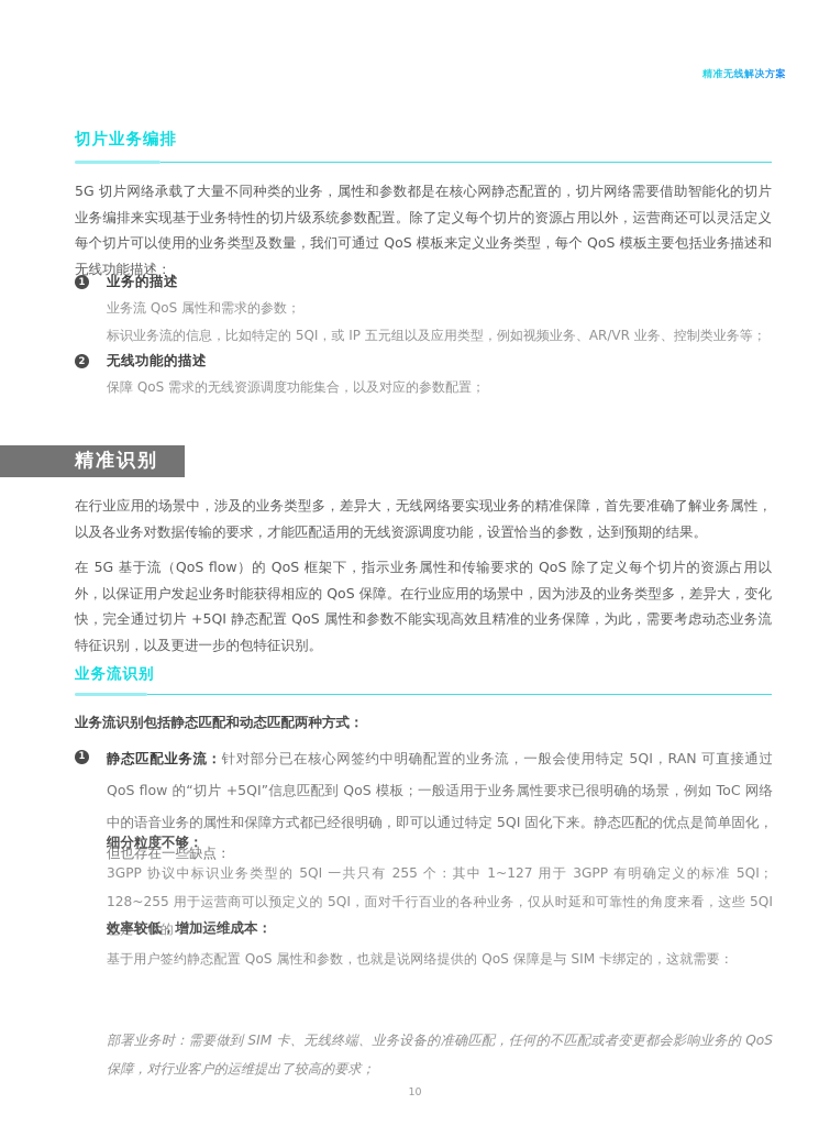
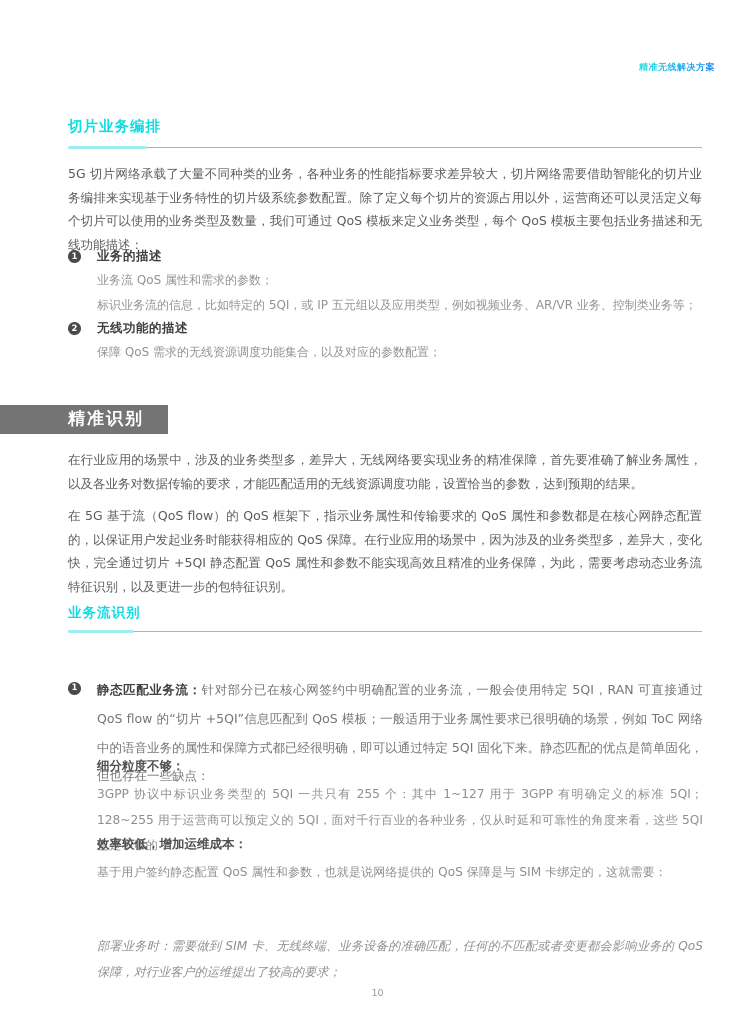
  精准无线解决方案
  切片业务编排
- 5G 切片网络承载了大量不同种类的业务，属性和参数都是在核心网静态配置的，切片网络需要借助智能化的切片业务编排来实现基于业务特性的切片级系统参数配置。除了定义每个切片的资源占用以外，运营商还可以灵活定义每个切片可以使用的业务类型及数量，我们可通过 QoS 模板来定义业务类型，每个 QoS 模板主要包括业务描述和无线功能描述：
+ 5G 切片网络承载了大量不同种类的业务，各种业务的性能指标要求差异较大，切片网络需要借助智能化的切片业务编排来实现基于业务特性的切片级系统参数配置。除了定义每个切片的资源占用以外，运营商还可以灵活定义每个切片可以使用的业务类型及数量，我们可通过 QoS 模板来定义业务类型，每个 QoS 模板主要包括业务描述和无线功能描述：
  1
  业务的描述
  业务流 QoS 属性和需求的参数；
  标识业务流的信息，比如特定的 5QI，或 IP 五元组以及应用类型，例如视频业务、AR/VR 业务、控制类业务等；
  2
  无线功能的描述
  保障 QoS 需求的无线资源调度功能集合，以及对应的参数配置；
  精准识别
  在行业应用的场景中，涉及的业务类型多，差异大，无线网络要实现业务的精准保障，首先要准确了解业务属性，以及各业务对数据传输的要求，才能匹配适用的无线资源调度功能，设置恰当的参数，达到预期的结果。
- 在 5G 基于流（QoS flow）的 QoS 框架下，指示业务属性和传输要求的 QoS 除了定义每个切片的资源占用以外，以保证用户发起业务时能获得相应的 QoS 保障。在行业应用的场景中，因为涉及的业务类型多，差异大，变化快，完全通过切片 +5QI 静态配置 QoS 属性和参数不能实现高效且精准的业务保障，为此，需要考虑动态业务流特征识别，以及更进一步的包特征识别。
+ 在 5G 基于流（QoS flow）的 QoS 框架下，指示业务属性和传输要求的 QoS 属性和参数都是在核心网静态配置的，以保证用户发起业务时能获得相应的 QoS 保障。在行业应用的场景中，因为涉及的业务类型多，差异大，变化快，完全通过切片 +5QI 静态配置 QoS 属性和参数不能实现高效且精准的业务保障，为此，需要考虑动态业务流特征识别，以及更进一步的包特征识别。
  业务流识别
- 业务流识别包括静态匹配和动态匹配两种方式：
  1
  静态匹配业务流：针对部分已在核心网签约中明确配置的业务流，一般会使用特定 5QI，RAN 可直接通过 QoS flow 的“切片 +5QI”信息匹配到 QoS 模板；一般适用于业务属性要求已很明确的场景，例如 ToC 网络中的语音业务的属性和保障方式都已经很明确，即可以通过特定 5QI 固化下来。静态匹配的优点是简单固化，但也存在一些缺点：
  细分粒度不够：
  3GPP 协议中标识业务类型的 5QI 一共只有 255 个：其中 1~127 用于 3GPP 有明确定义的标准 5QI；128~255 用于运营商可以预定义的 5QI，面对千行百业的各种业务，仅从时延和可靠性的角度来看，这些 5QI 也是不够的；
  效率较低，增加运维成本：
  基于用户签约静态配置 QoS 属性和参数，也就是说网络提供的 QoS 保障是与 SIM 卡绑定的，这就需要：
  部署业务时：需要做到 SIM 卡、无线终端、业务设备的准确匹配，任何的不匹配或者变更都会影响业务的 QoS 保障，对行业客户的运维提出了较高的要求；
  10
